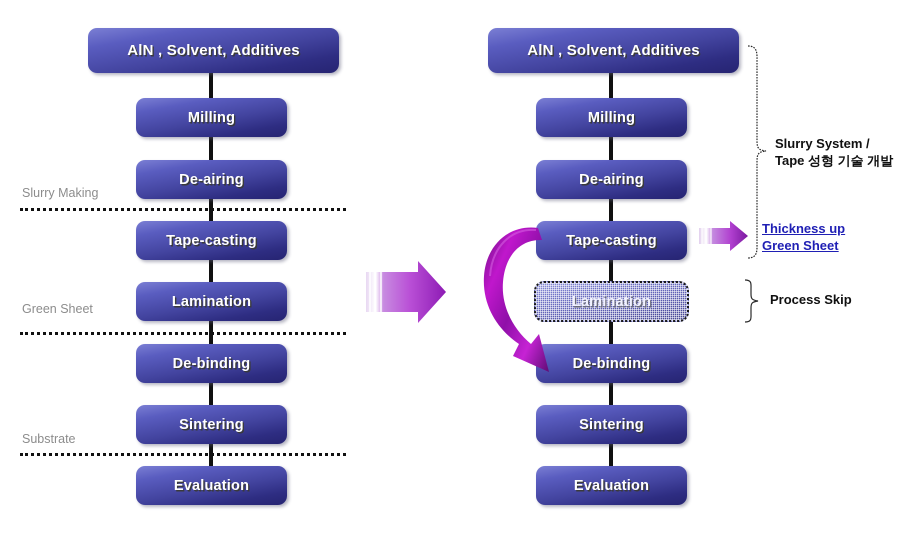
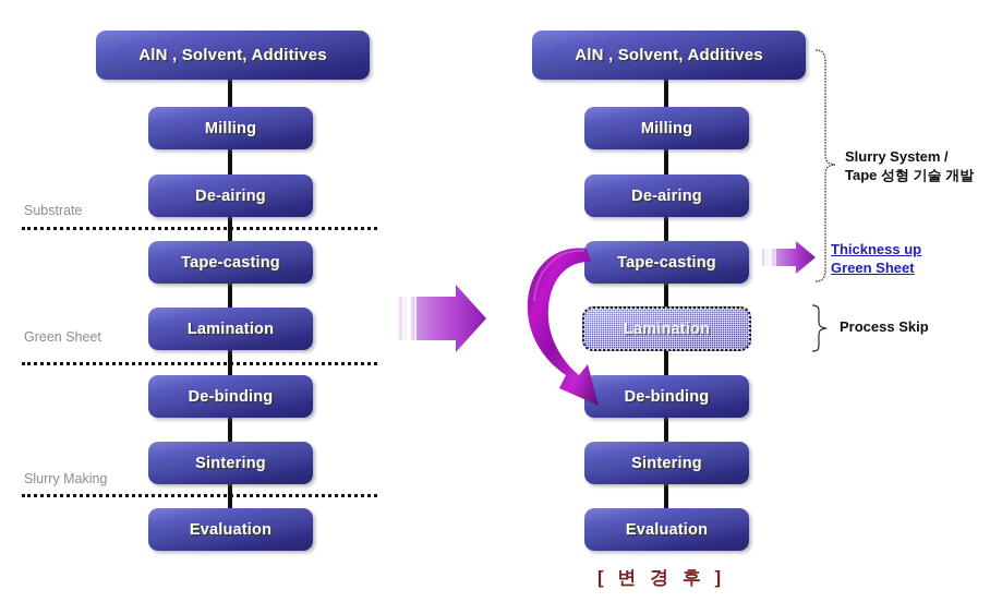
  AlN , Solvent, Additives
  Milling
  De-airing
  Tape-casting
  Lamination
  De-binding
  Sintering
  Evaluation
- Slurry Making
+ Substrate
  Green Sheet
- Substrate
+ Slurry Making
  AlN , Solvent, Additives
  Milling
  De-airing
  Tape-casting
  Lamination
  De-binding
  Sintering
  Evaluation
+ [ 변 경 후 ]
  Slurry System /
  Tape 성형 기술 개발
  Thickness up
  Green Sheet
  Process Skip
